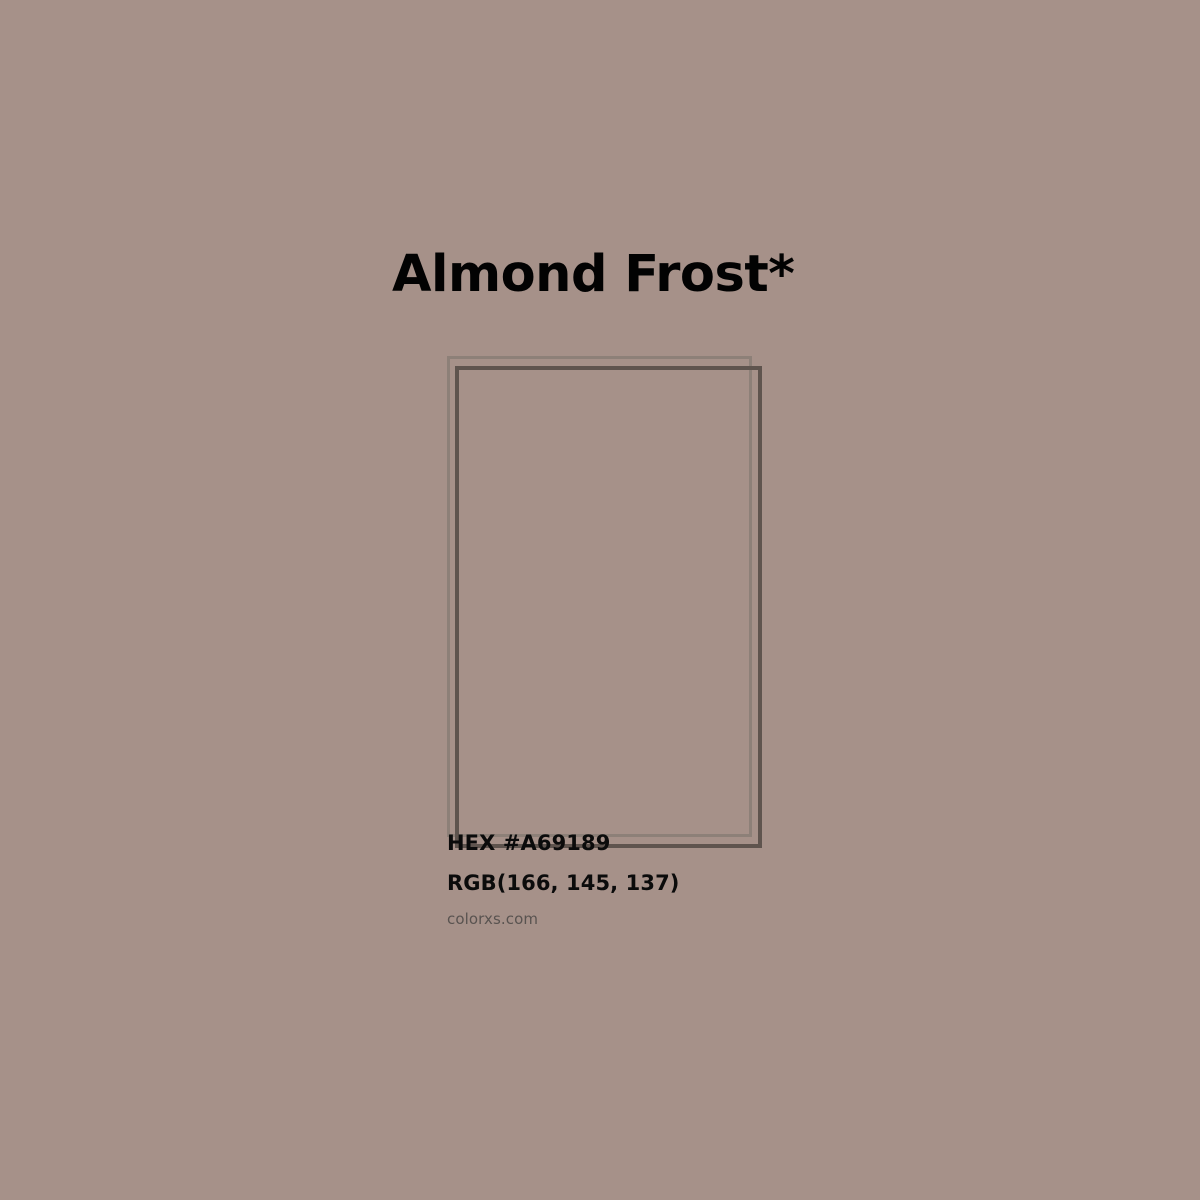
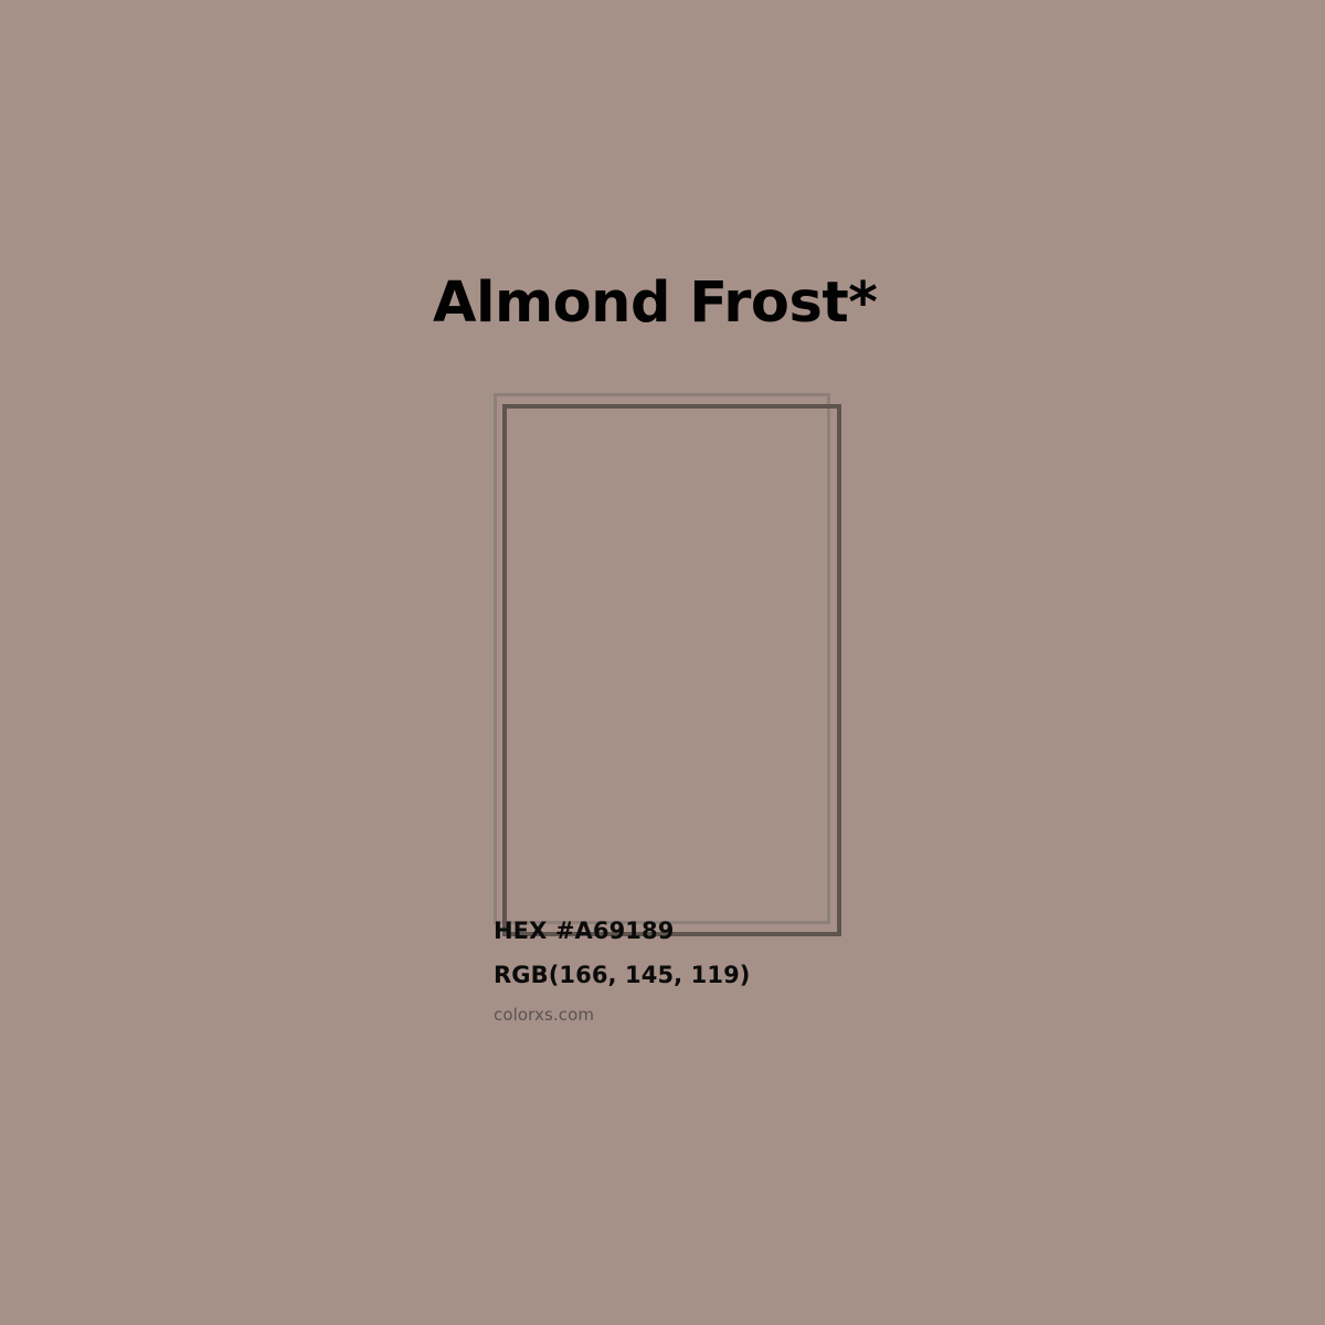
  Almond Frost*
  HEX #A69189
- RGB(166, 145, 137)
+ RGB(166, 145, 119)
  colorxs.com
